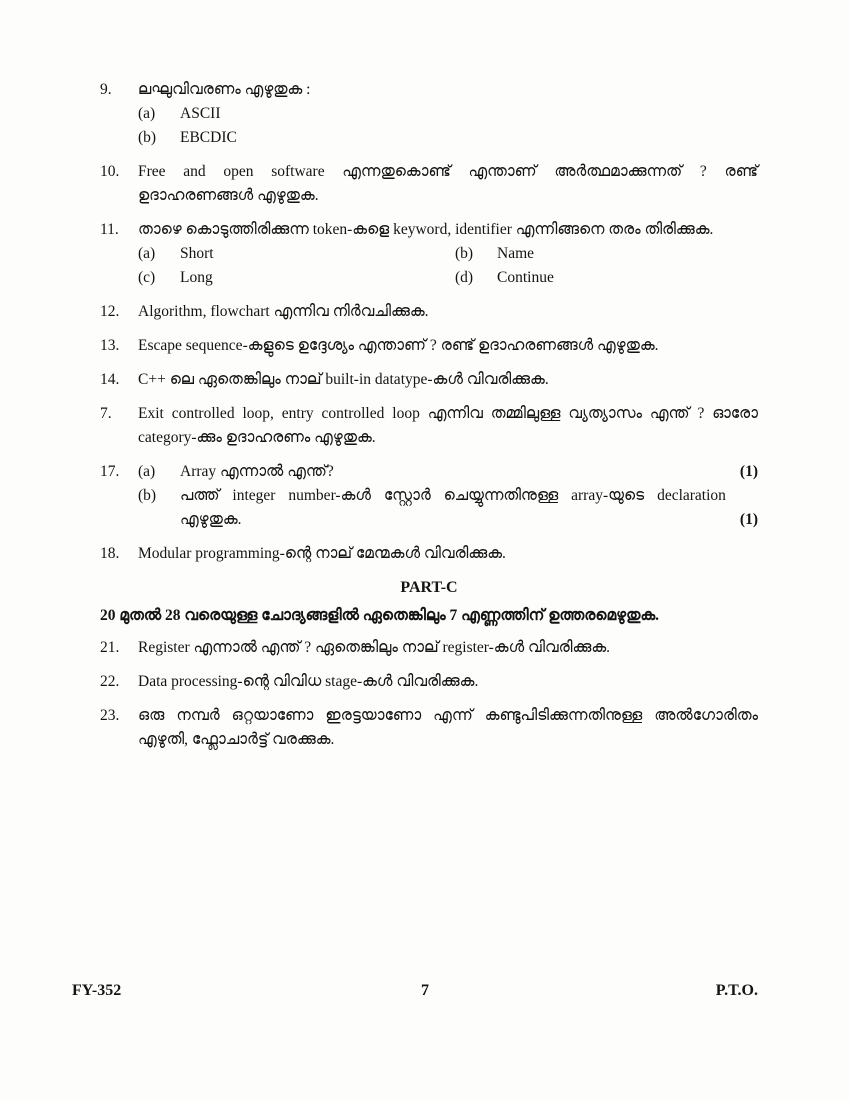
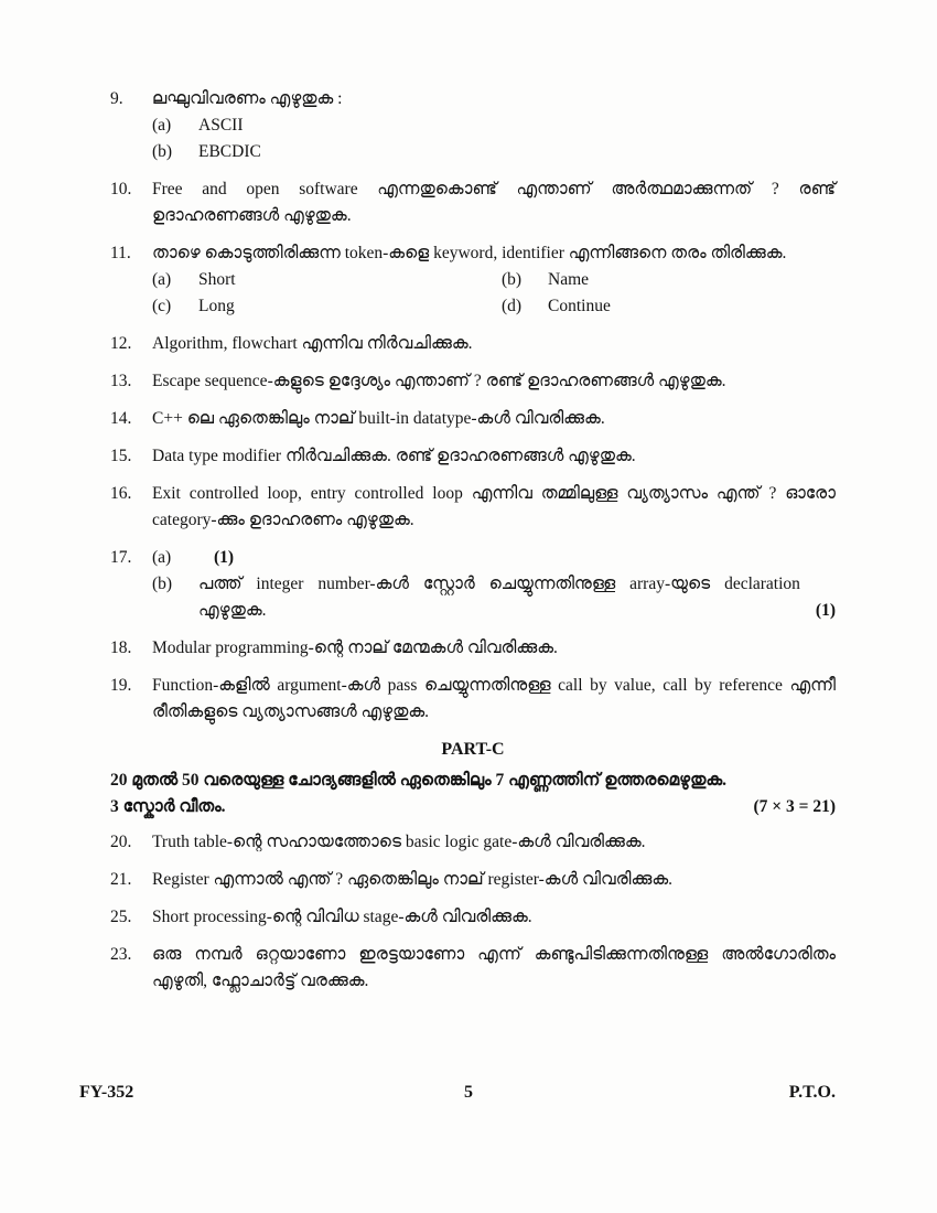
  9.
  ലഘുവിവരണം എഴുതുക :
  (a)
  ASCII
  (b)
  EBCDIC
  10.
  Free and open software എന്നതുകൊണ്ട് എന്താണ് അർത്ഥമാക്കുന്നത് ? രണ്ട് ഉദാഹരണങ്ങൾ എഴുതുക.
  11.
  താഴെ കൊടുത്തിരിക്കുന്ന token-കളെ keyword, identifier എന്നിങ്ങനെ തരം തിരിക്കുക.
  (a)
  Short
  (b)
  Name
  (c)
  Long
  (d)
  Continue
  12.
  Algorithm, flowchart എന്നിവ നിർവചിക്കുക.
  13.
  Escape sequence-കളുടെ ഉദ്ദേശ്യം എന്താണ് ? രണ്ട് ഉദാഹരണങ്ങൾ എഴുതുക.
  14.
  C++ ലെ ഏതെങ്കിലും നാല് built-in datatype-കൾ വിവരിക്കുക.
+ 15.
+ Data type modifier നിർവചിക്കുക. രണ്ട് ഉദാഹരണങ്ങൾ എഴുതുക.
- 7.
+ 16.
  Exit controlled loop, entry controlled loop എന്നിവ തമ്മിലുള്ള വ്യത്യാസം എന്ത് ? ഓരോ category-ക്കും ഉദാഹരണം എഴുതുക.
  17.
  (a)
- Array എന്നാൽ എന്ത്?
  (1)
  (b)
  പത്ത് integer number-കൾ സ്റ്റോർ ചെയ്യുന്നതിനുള്ള array-യുടെ declaration എഴുതുക.
  (1)
  18.
  Modular programming-ന്റെ നാല് മേന്മകൾ വിവരിക്കുക.
+ 19.
+ Function-കളിൽ argument-കൾ pass ചെയ്യുന്നതിനുള്ള call by value, call by reference എന്നീ രീതികളുടെ വ്യത്യാസങ്ങൾ എഴുതുക.
  PART-C
- 20 മുതൽ 28 വരെയുള്ള ചോദ്യങ്ങളിൽ ഏതെങ്കിലും 7 എണ്ണത്തിന് ഉത്തരമെഴുതുക.
+ 20 മുതൽ 50 വരെയുള്ള ചോദ്യങ്ങളിൽ ഏതെങ്കിലും 7 എണ്ണത്തിന് ഉത്തരമെഴുതുക.
+ 3 സ്കോർ വീതം.
+ (7 × 3 = 21)
+ 20.
+ Truth table-ന്റെ സഹായത്തോടെ basic logic gate-കൾ വിവരിക്കുക.
  21.
  Register എന്നാൽ എന്ത് ? ഏതെങ്കിലും നാല് register-കൾ വിവരിക്കുക.
- 22.
+ 25.
- Data processing-ന്റെ വിവിധ stage-കൾ വിവരിക്കുക.
+ Short processing-ന്റെ വിവിധ stage-കൾ വിവരിക്കുക.
  23.
  ഒരു നമ്പർ ഒറ്റയാണോ ഇരട്ടയാണോ എന്ന് കണ്ടുപിടിക്കുന്നതിനുള്ള അൽഗോരിതം എഴുതി, ഫ്ലോചാർട്ട് വരക്കുക.
  FY-352
- 7
+ 5
  P.T.O.
